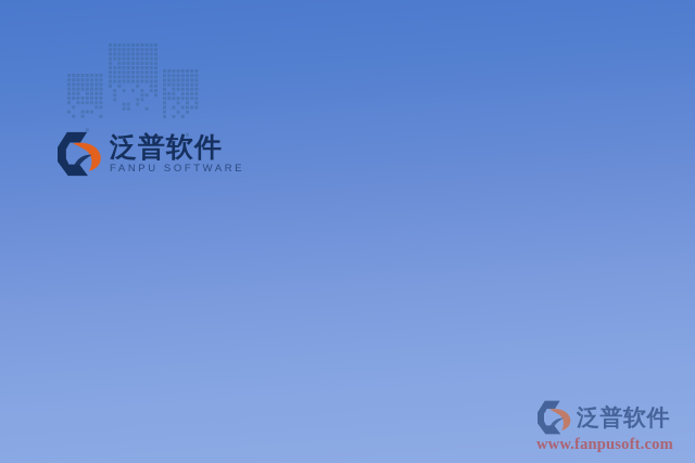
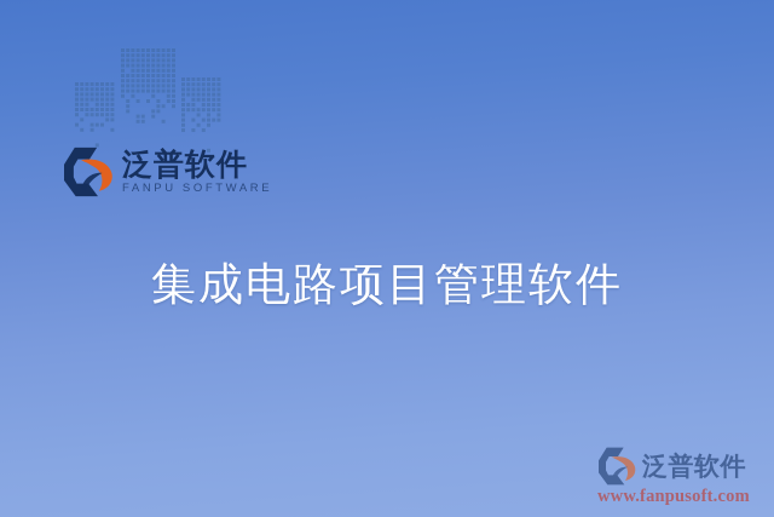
  泛普软件
  FANPU SOFTWARE
+ 集成电路项目管理软件
  泛普软件
  www.fanpusoft.com
